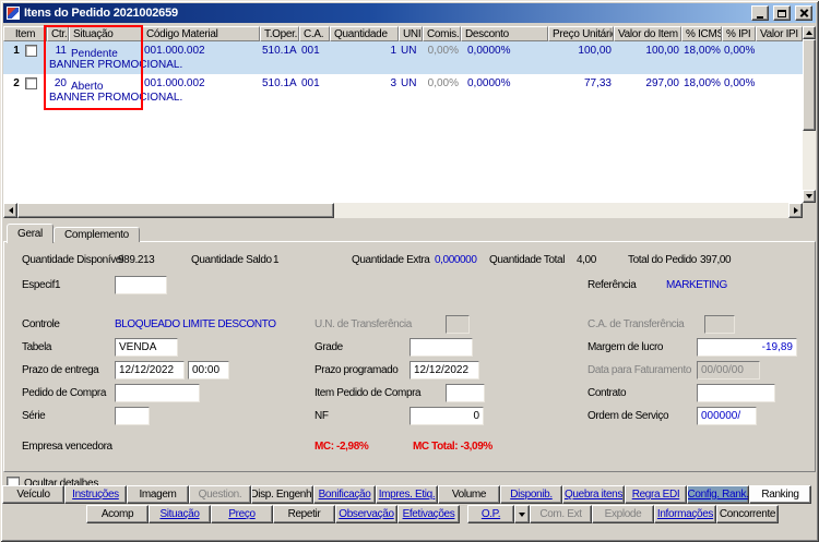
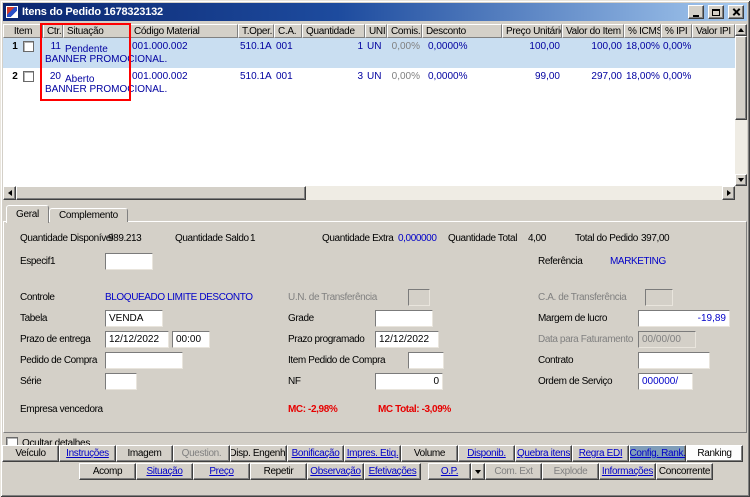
- Itens do Pedido 2021002659
+ Itens do Pedido 1678323132
  Item
  Ctr.
  Situação
  Código Material
  T.Oper.
  C.A.
  Quantidade
  UNI
  Comis.
  Desconto
  Preço Unitári
  Valor do Item
  % ICMS
  % IPI
  Valor IPI
  1
  11
  Pendente
  001.000.002
  510.1A
  001
  1
  UN
  0,00%
  0,0000%
  100,00
  100,00
  18,00%
  0,00%
  BANNER PROMOCIONAL.
  2
  20
  Aberto
  001.000.002
  510.1A
  001
  3
  UN
  0,00%
  0,0000%
- 77,33
+ 99,00
  297,00
  18,00%
  0,00%
  BANNER PROMOCIONAL.
  Geral
  Complemento
  Quantidade Disponível
  989.213
  Quantidade Saldo
  1
  Quantidade Extra
  0,000000
  Quantidade Total
  4,00
  Total do Pedido
  397,00
  Especif1
  Referência
  MARKETING
  Controle
  BLOQUEADO LIMITE DESCONTO
  U.N. de Transferência
  C.A. de Transferência
  Tabela
  VENDA
  Grade
  Margem de lucro
  -19,89
  Prazo de entrega
  12/12/2022
  00:00
  Prazo programado
  12/12/2022
  Data para Faturamento
  00/00/00
  Pedido de Compra
  Item Pedido de Compra
  Contrato
  Série
  NF
  0
  Ordem de Serviço
  000000/
  Empresa vencedora
  MC: -2,98%
  MC Total: -3,09%
  Ocultar detalhes
  Veículo
  Instruções
  Imagem
  Question.
  Disp. Engenh
  Bonificação
  Impres. Etiq.
  Volume
  Disponib.
  Quebra itens
  Regra EDI
  Config. Rank.
  Ranking
  Acomp
  Situação
  Preço
  Repetir
  Observação
  Efetivações
  O.P.
  Com. Ext
  Explode
  Informações
  Concorrente
